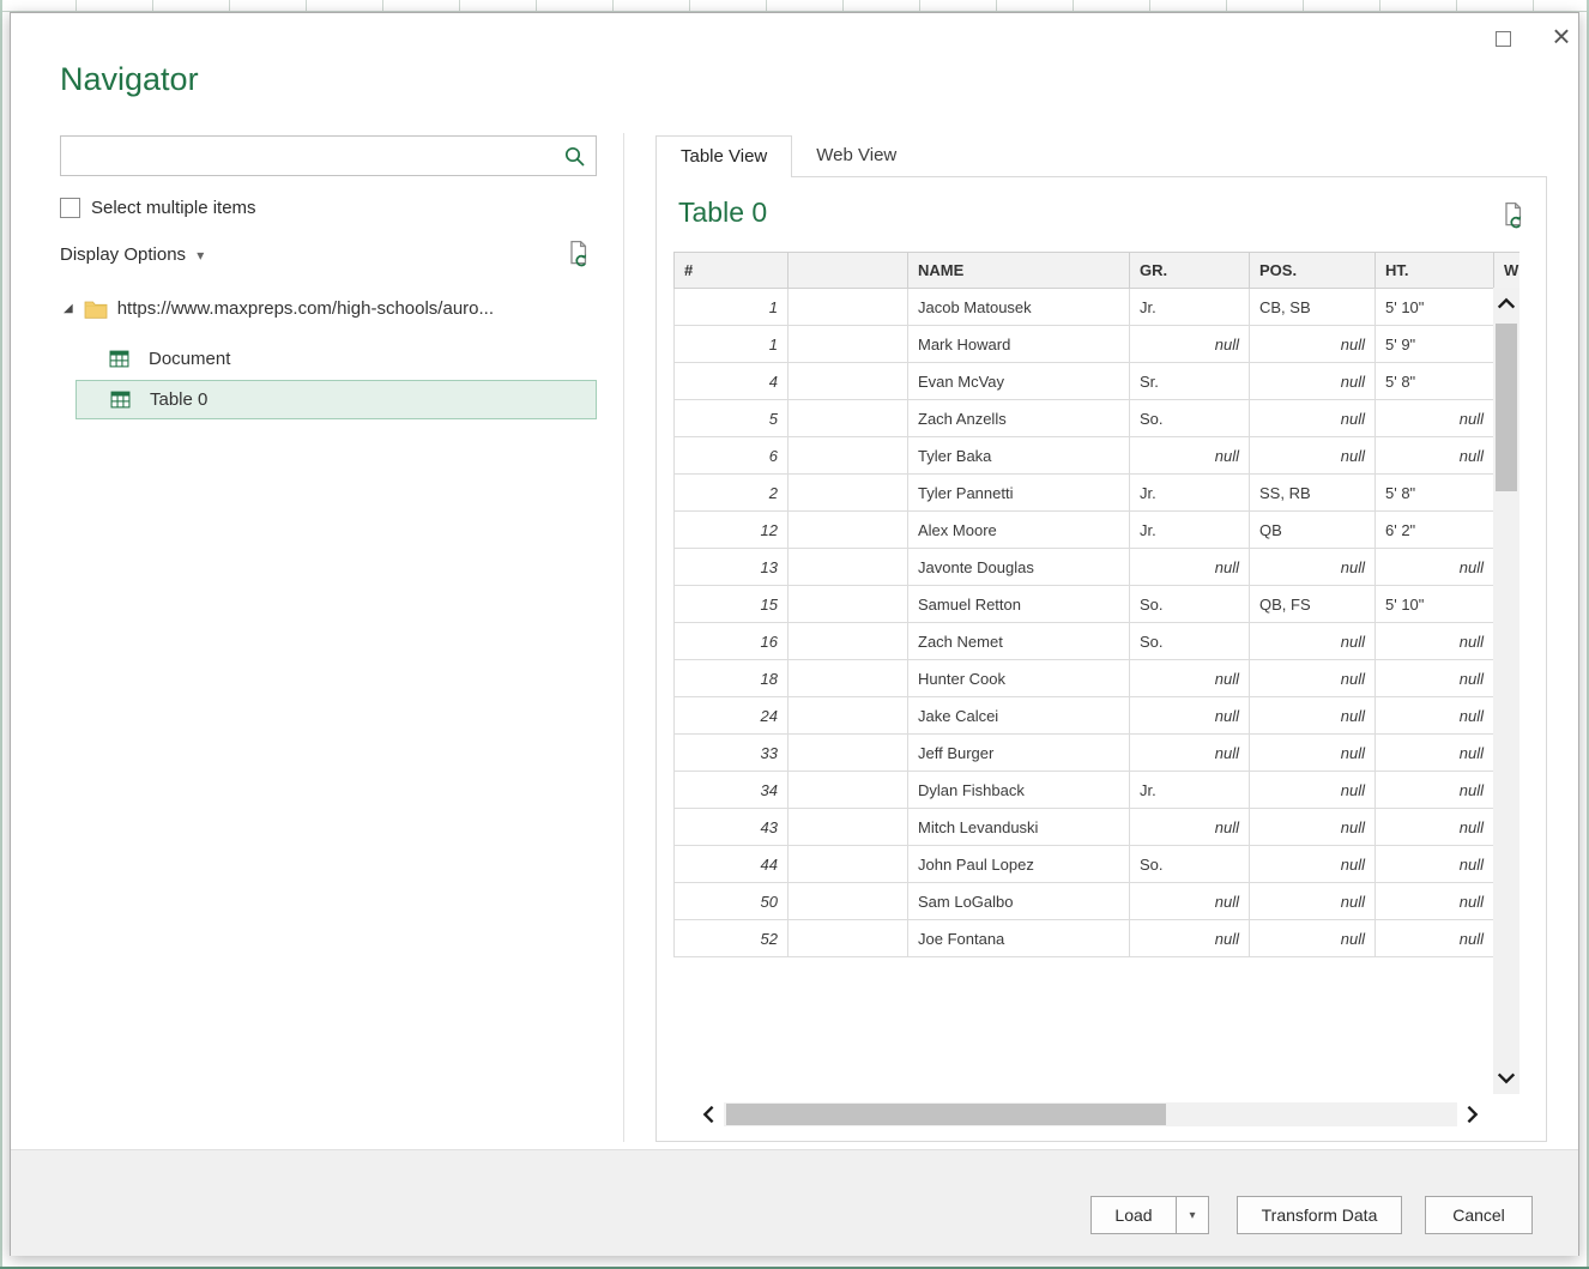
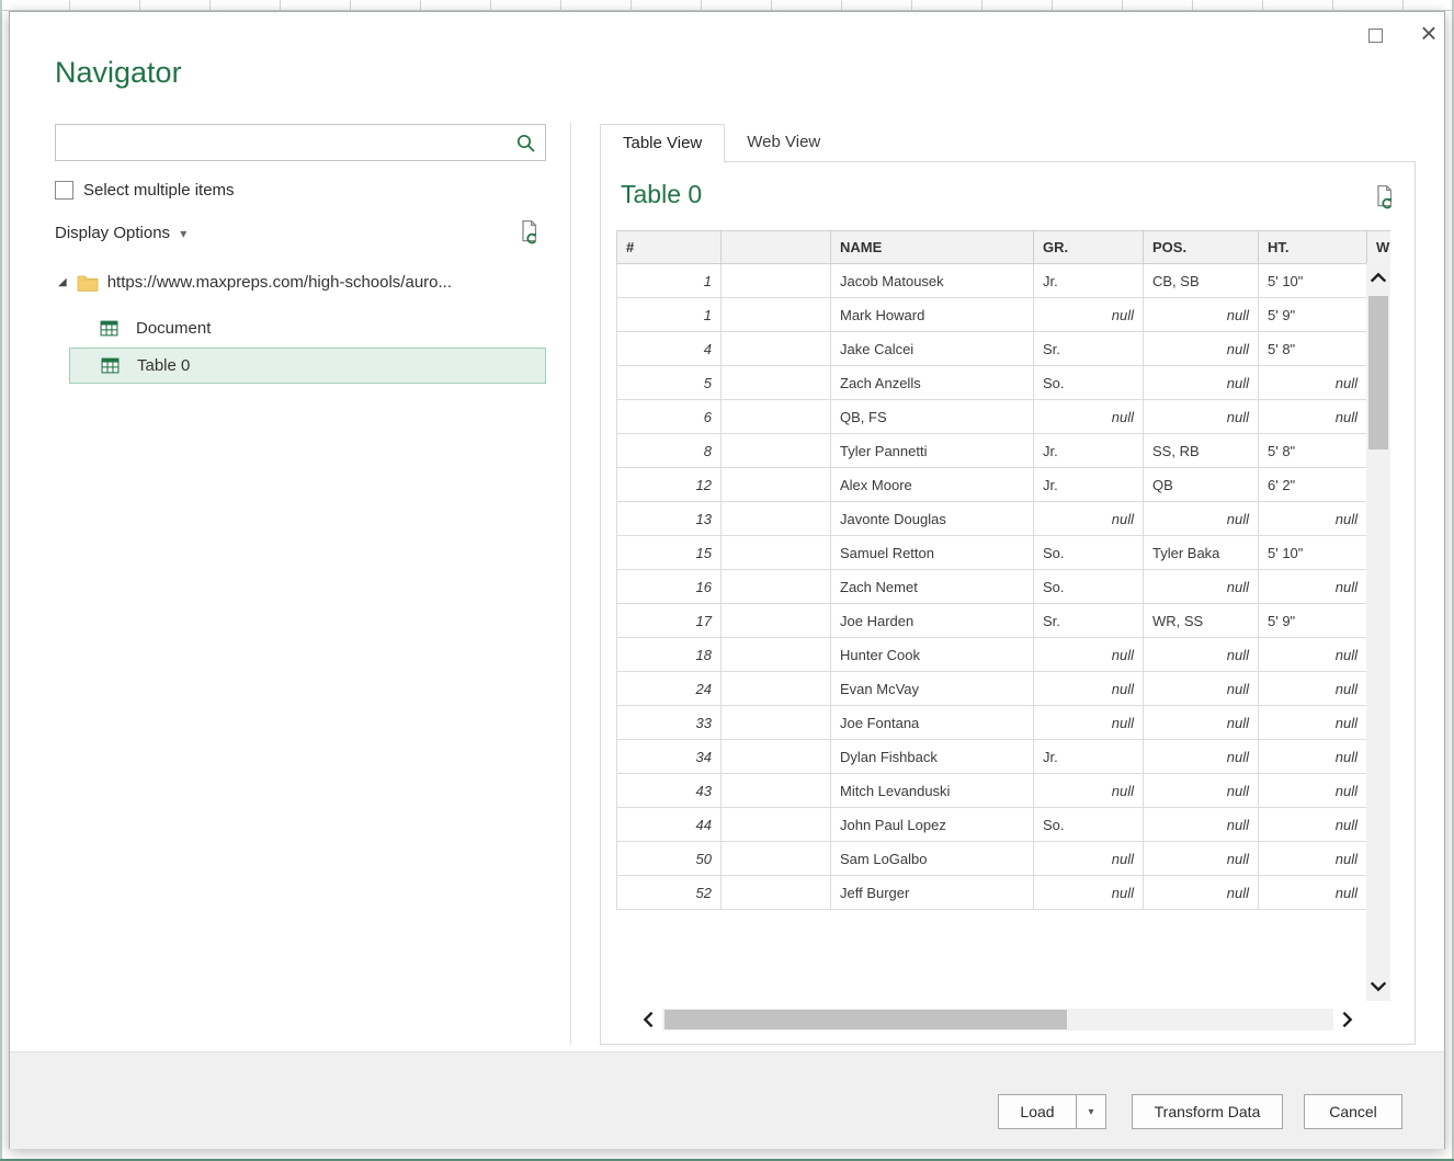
  ×
  Navigator
  Select multiple items
  Display Options ▾
  ◢
  https://www.maxpreps.com/high-schools/auro...
  Document
  Table 0
  Table View
  Web View
  Table 0
  #		NAME	GR.	POS.	HT.	W
  1		Jacob Matousek	Jr.	CB, SB	5' 10"
  1		Mark Howard	null	null	5' 9"
- 4		Evan McVay	Sr.	null	5' 8"
+ 4		Jake Calcei	Sr.	null	5' 8"
  5		Zach Anzells	So.	null	null
- 6		Tyler Baka	null	null	null
+ 6		QB, FS	null	null	null
- 2		Tyler Pannetti	Jr.	SS, RB	5' 8"
+ 8		Tyler Pannetti	Jr.	SS, RB	5' 8"
  12		Alex Moore	Jr.	QB	6' 2"
  13		Javonte Douglas	null	null	null
- 15		Samuel Retton	So.	QB, FS	5' 10"
+ 15		Samuel Retton	So.	Tyler Baka	5' 10"
  16		Zach Nemet	So.	null	null
+ 17		Joe Harden	Sr.	WR, SS	5' 9"
  18		Hunter Cook	null	null	null
- 24		Jake Calcei	null	null	null
+ 24		Evan McVay	null	null	null
- 33		Jeff Burger	null	null	null
+ 33		Joe Fontana	null	null	null
  34		Dylan Fishback	Jr.	null	null
  43		Mitch Levanduski	null	null	null
  44		John Paul Lopez	So.	null	null
  50		Sam LoGalbo	null	null	null
- 52		Joe Fontana	null	null	null
+ 52		Jeff Burger	null	null	null
  Load
  ▾
  Transform Data
  Cancel
